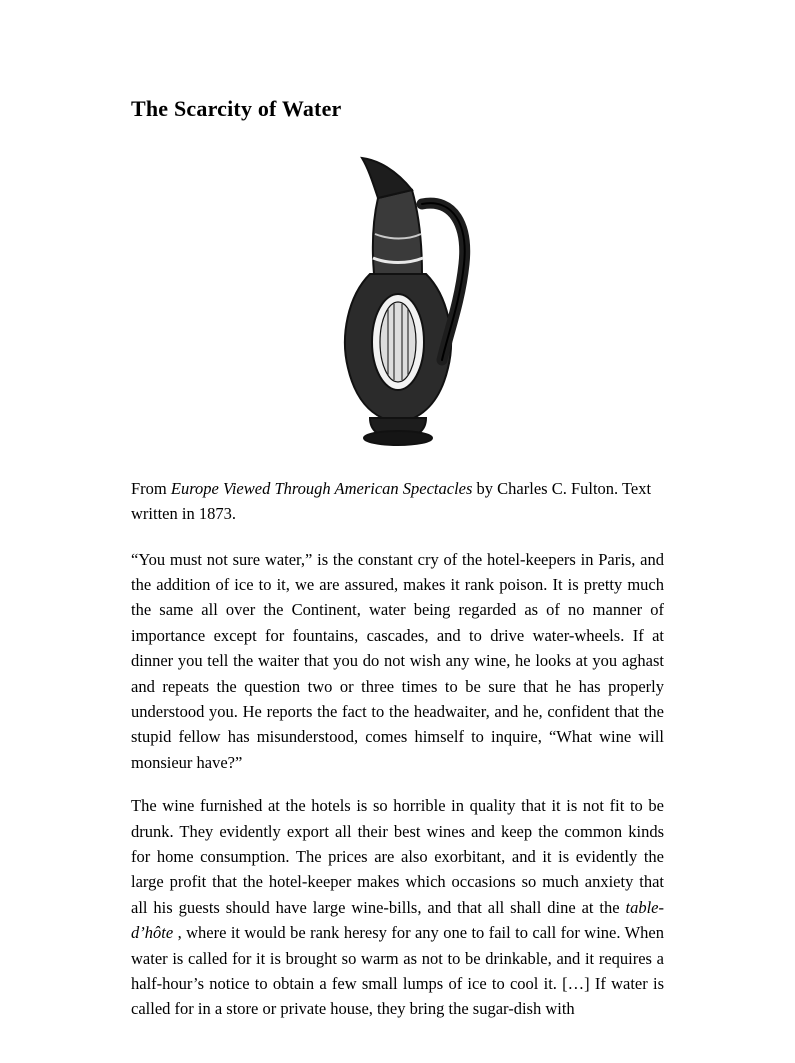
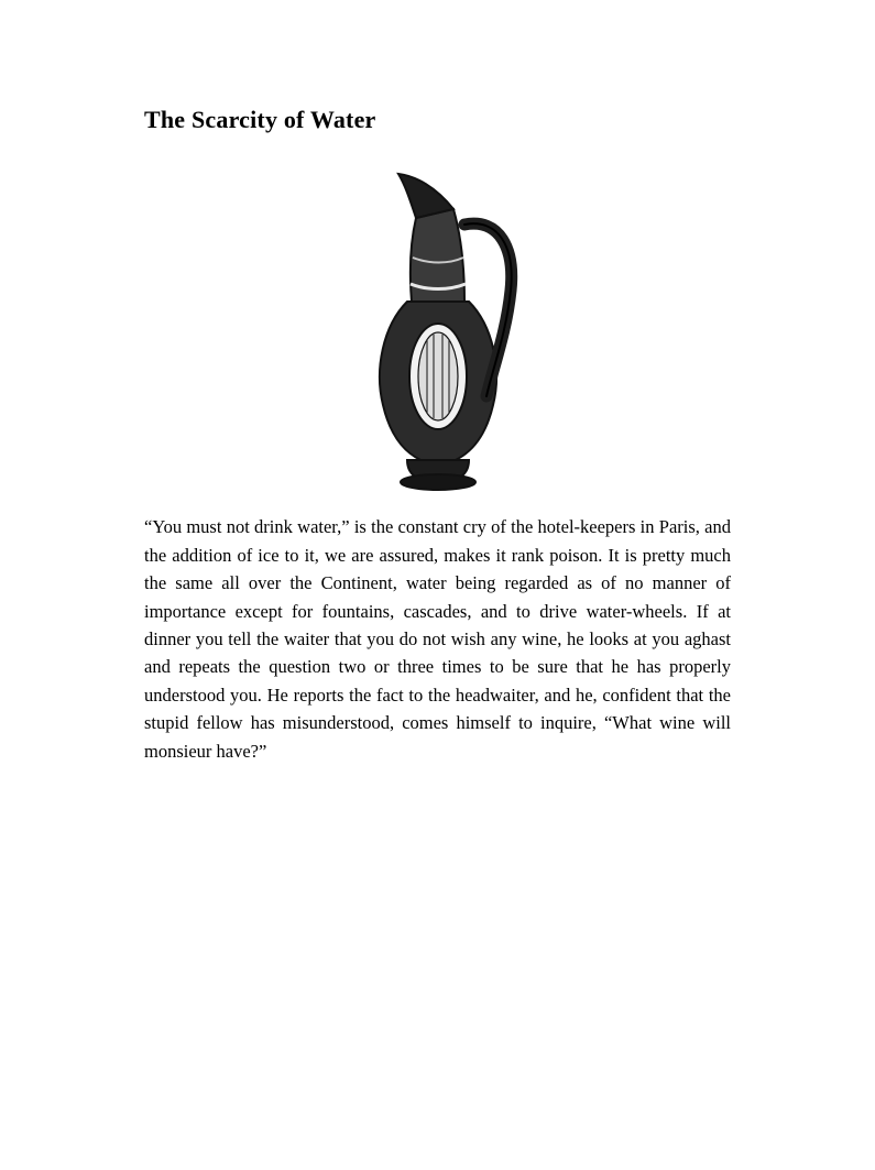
  The Scarcity of Water
- From Europe Viewed Through American Spectacles by Charles C. Fulton. Text written in 1873.
- “You must not sure water,” is the constant cry of the hotel-keepers in Paris, and the addition of ice to it, we are assured, makes it rank poison. It is pretty much the same all over the Continent, water being regarded as of no manner of importance except for fountains, cascades, and to drive water-wheels. If at dinner you tell the waiter that you do not wish any wine, he looks at you aghast and repeats the question two or three times to be sure that he has properly understood you. He reports the fact to the headwaiter, and he, confident that the stupid fellow has misunderstood, comes himself to inquire, “What wine will monsieur have?”
+ “You must not drink water,” is the constant cry of the hotel-keepers in Paris, and the addition of ice to it, we are assured, makes it rank poison. It is pretty much the same all over the Continent, water being regarded as of no manner of importance except for fountains, cascades, and to drive water-wheels. If at dinner you tell the waiter that you do not wish any wine, he looks at you aghast and repeats the question two or three times to be sure that he has properly understood you. He reports the fact to the headwaiter, and he, confident that the stupid fellow has misunderstood, comes himself to inquire, “What wine will monsieur have?”
- The wine furnished at the hotels is so horrible in quality that it is not fit to be drunk. They evidently export all their best wines and keep the common kinds for home consumption. The prices are also exorbitant, and it is evidently the large profit that the hotel-keeper makes which occasions so much anxiety that all his guests should have large wine-bills, and that all shall dine at the table-d’hôte , where it would be rank heresy for any one to fail to call for wine. When water is called for it is brought so warm as not to be drinkable, and it requires a half-hour’s notice to obtain a few small lumps of ice to cool it. […] If water is called for in a store or private house, they bring the sugar-dish with
